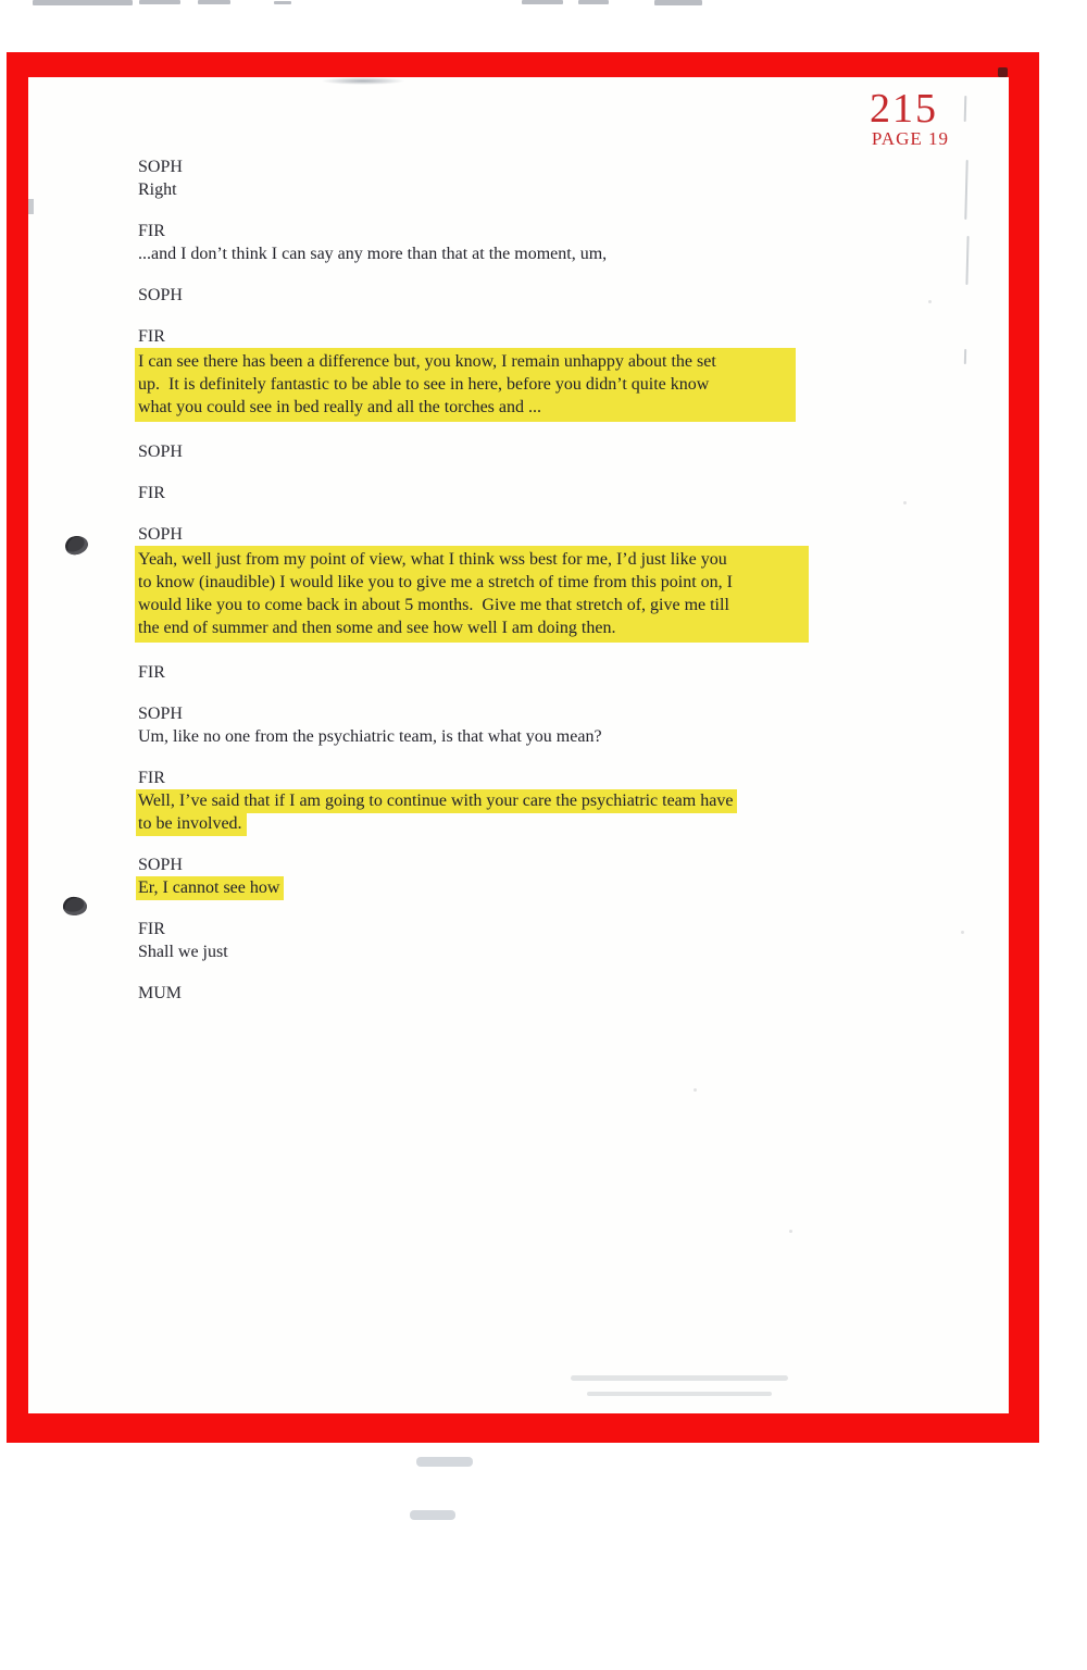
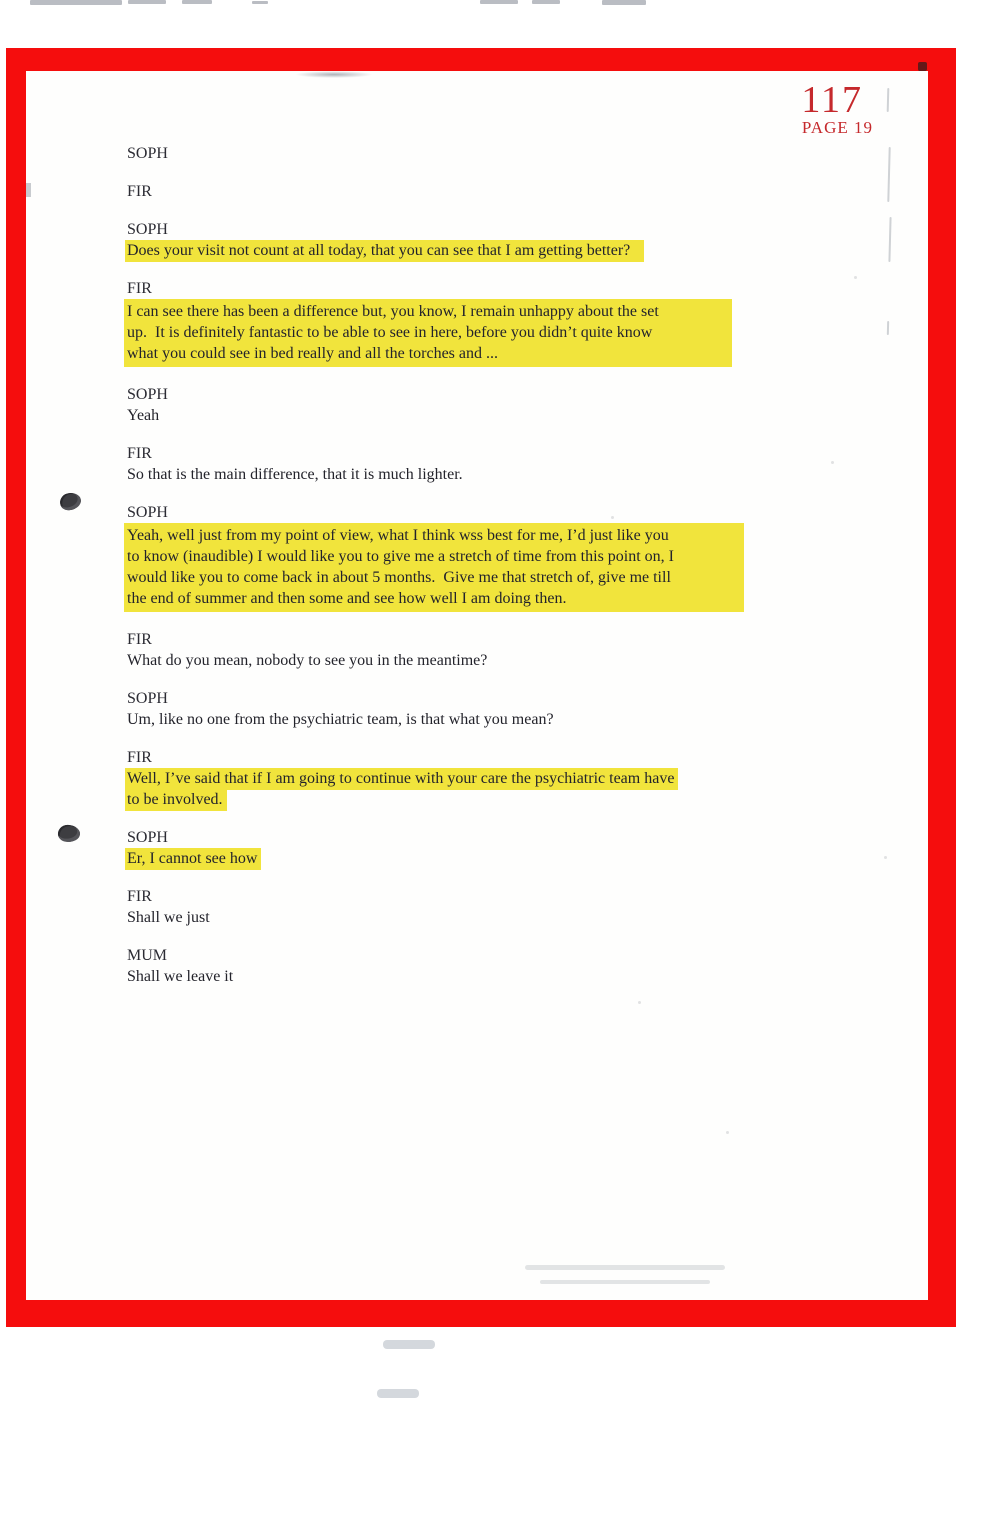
- 215
+ 117
  PAGE 19
  SOPH
- Right
  FIR
- ...and I don’t think I can say any more than that at the moment, um,
  SOPH
+ Does your visit not count at all today, that you can see that I am getting better?
  FIR
  I can see there has been a difference but, you know, I remain unhappy about the set
  up. It is definitely fantastic to be able to see in here, before you didn’t quite know
  what you could see in bed really and all the torches and ...
  SOPH
+ Yeah
  FIR
+ So that is the main difference, that it is much lighter.
  SOPH
  Yeah, well just from my point of view, what I think wss best for me, I’d just like you
  to know (inaudible) I would like you to give me a stretch of time from this point on, I
  would like you to come back in about 5 months. Give me that stretch of, give me till
  the end of summer and then some and see how well I am doing then.
  FIR
+ What do you mean, nobody to see you in the meantime?
  SOPH
  Um, like no one from the psychiatric team, is that what you mean?
  FIR
  Well, I’ve said that if I am going to continue with your care the psychiatric team have
  to be involved.
  SOPH
  Er, I cannot see how
  FIR
  Shall we just
  MUM
+ Shall we leave it
